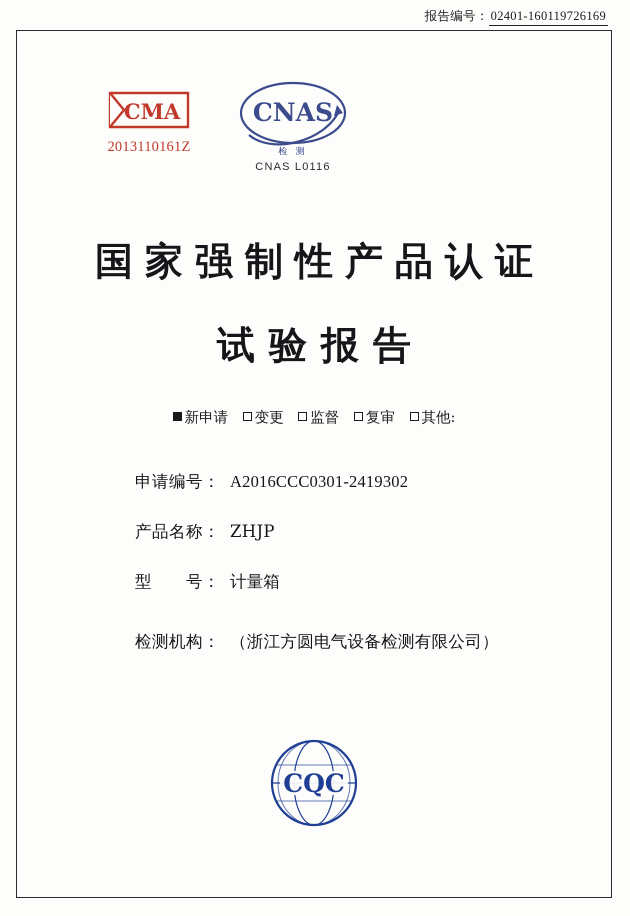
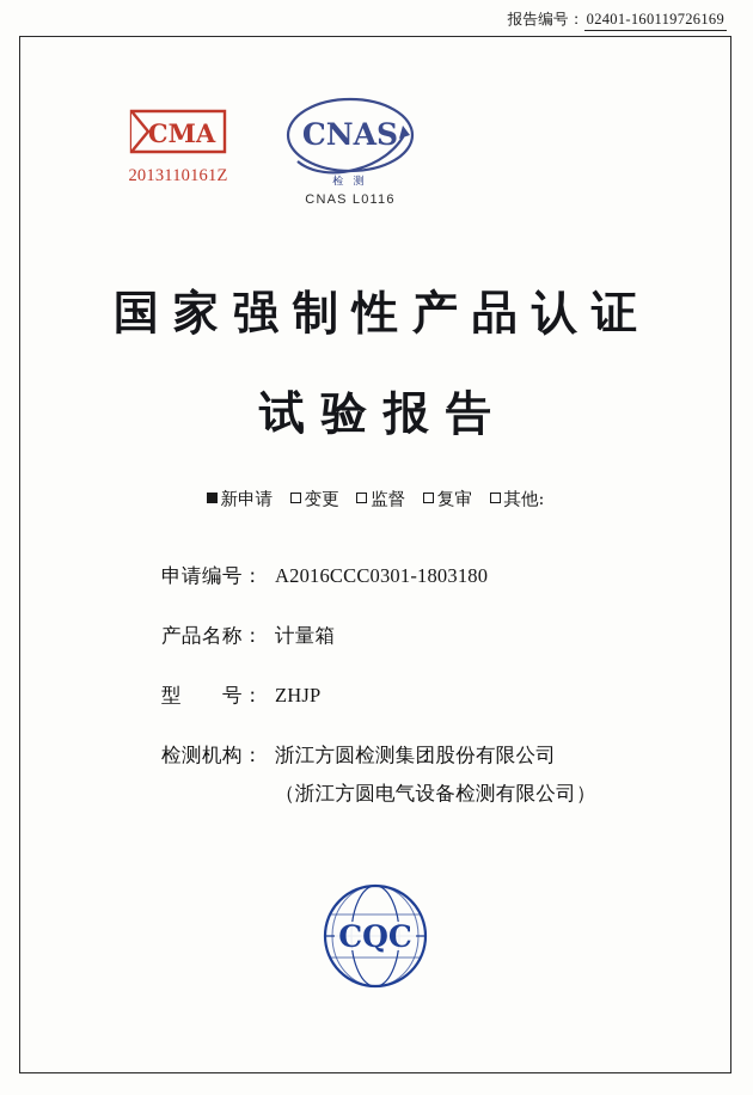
  报告编号： 02401-160119726169
  CMA
  2013110161Z
  CNAS
  检 测
  CNAS L0116
  国家强制性产品认证
  试验报告
  新申请 变更 监督 复审 其他:
  申请编号：
- A2016CCC0301-2419302
+ A2016CCC0301-1803180
  产品名称：
- ZHJP
+ 计量箱
  型 号：
- 计量箱
+ ZHJP
  检测机构：
+ 浙江方圆检测集团股份有限公司
  （浙江方圆电气设备检测有限公司）
  CQC
